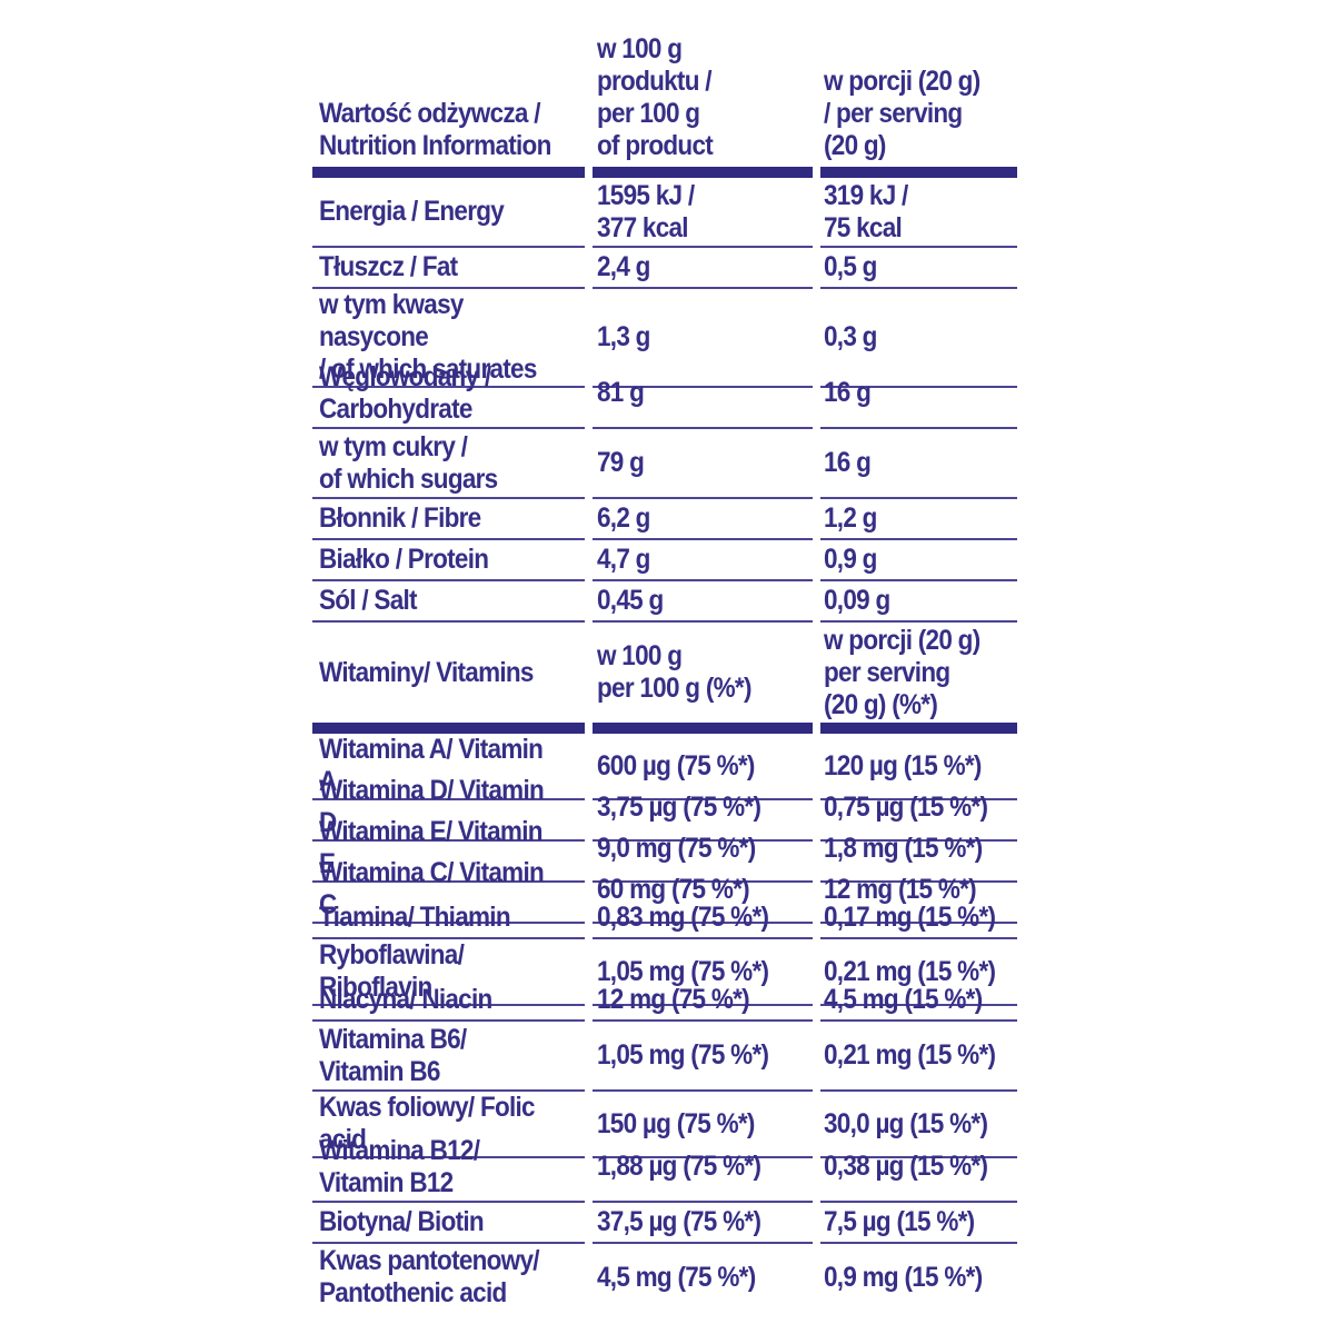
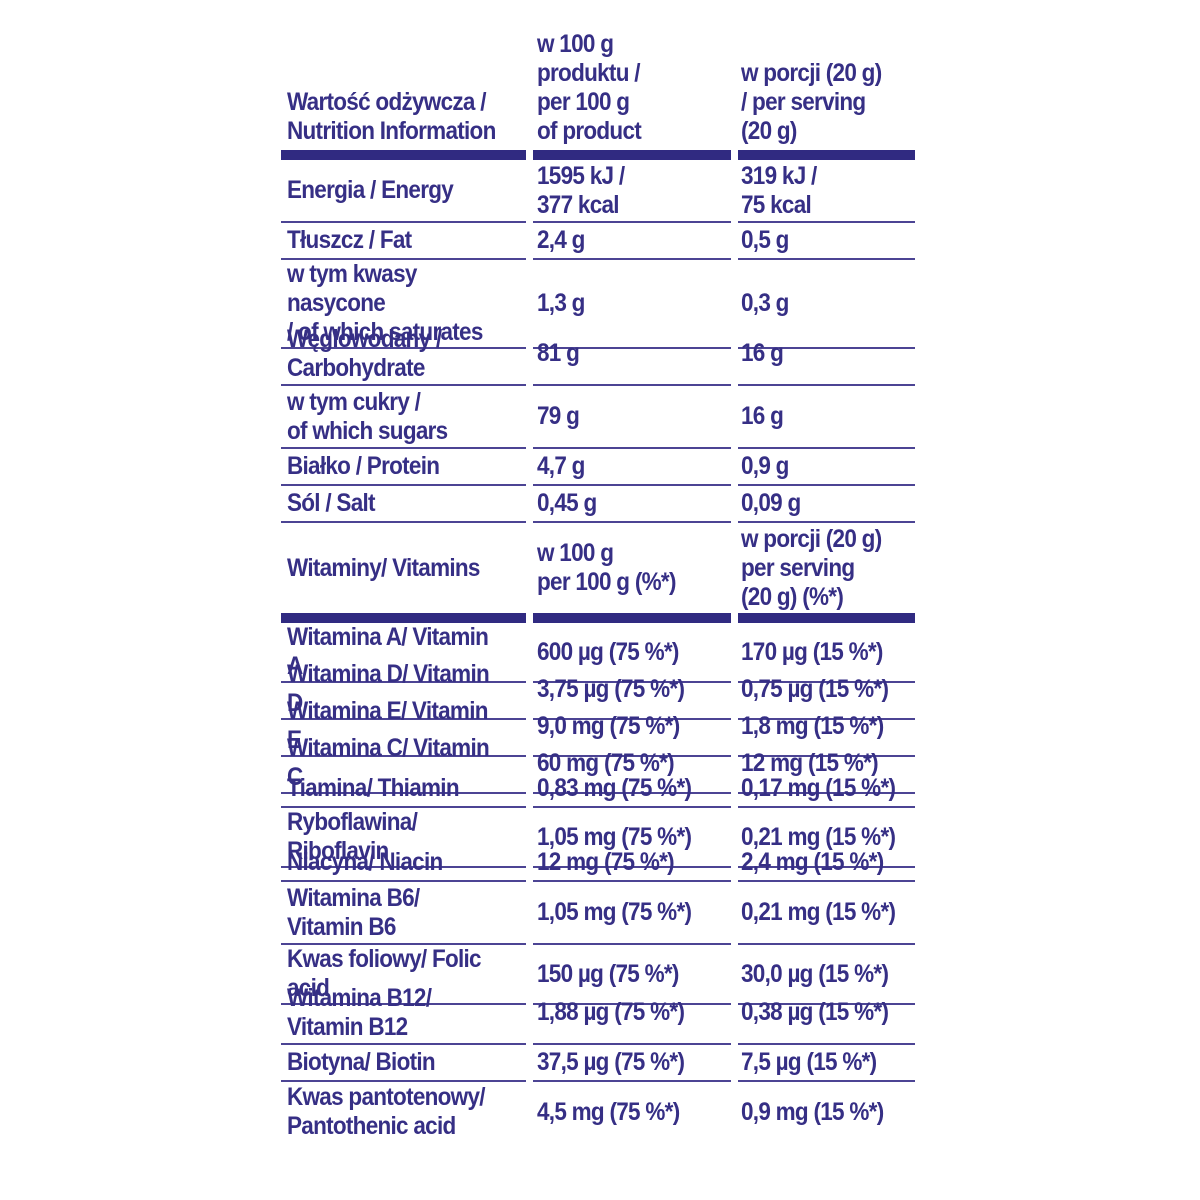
  Wartość odżywcza /
  Nutrition Information
  w 100 g
  produktu /
  per 100 g
  of product
  w porcji (20 g)
  / per serving
  (20 g)
  Energia / Energy
  1595 kJ /
  377 kcal
  319 kJ /
  75 kcal
  Tłuszcz / Fat
  2,4 g
  0,5 g
  w tym kwasy nasycone
  / of which saturates
  1,3 g
  0,3 g
  Węglowodany /
  Carbohydrate
  81 g
  16 g
  w tym cukry /
  of which sugars
  79 g
  16 g
- Błonnik / Fibre
- 6,2 g
- 1,2 g
  Białko / Protein
  4,7 g
  0,9 g
  Sól / Salt
  0,45 g
  0,09 g
  Witaminy/ Vitamins
  w 100 g
  per 100 g (%*)
  w porcji (20 g)
  per serving
  (20 g) (%*)
  Witamina A/ Vitamin A
  600 µg (75 %*)
- 120 µg (15 %*)
+ 170 µg (15 %*)
  Witamina D/ Vitamin D
  3,75 µg (75 %*)
  0,75 µg (15 %*)
  Witamina E/ Vitamin E
  9,0 mg (75 %*)
  1,8 mg (15 %*)
  Witamina C/ Vitamin C
  60 mg (75 %*)
  12 mg (15 %*)
  Tiamina/ Thiamin
  0,83 mg (75 %*)
  0,17 mg (15 %*)
  Ryboflawina/ Riboflavin
  1,05 mg (75 %*)
  0,21 mg (15 %*)
  Niacyna/ Niacin
  12 mg (75 %*)
- 4,5 mg (15 %*)
+ 2,4 mg (15 %*)
  Witamina B6/
  Vitamin B6
  1,05 mg (75 %*)
  0,21 mg (15 %*)
  Kwas foliowy/ Folic acid
  150 µg (75 %*)
  30,0 µg (15 %*)
  Witamina B12/
  Vitamin B12
  1,88 µg (75 %*)
  0,38 µg (15 %*)
  Biotyna/ Biotin
  37,5 µg (75 %*)
  7,5 µg (15 %*)
  Kwas pantotenowy/
  Pantothenic acid
  4,5 mg (75 %*)
  0,9 mg (15 %*)
